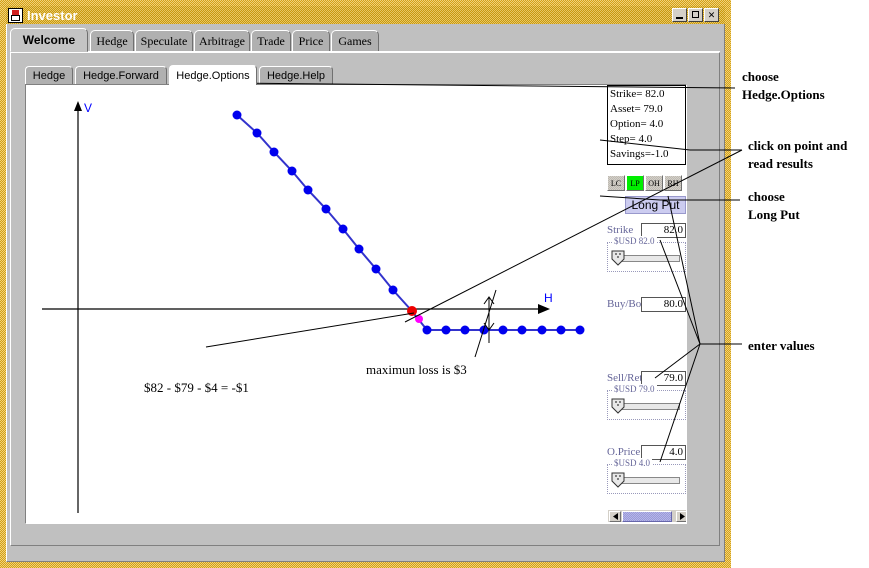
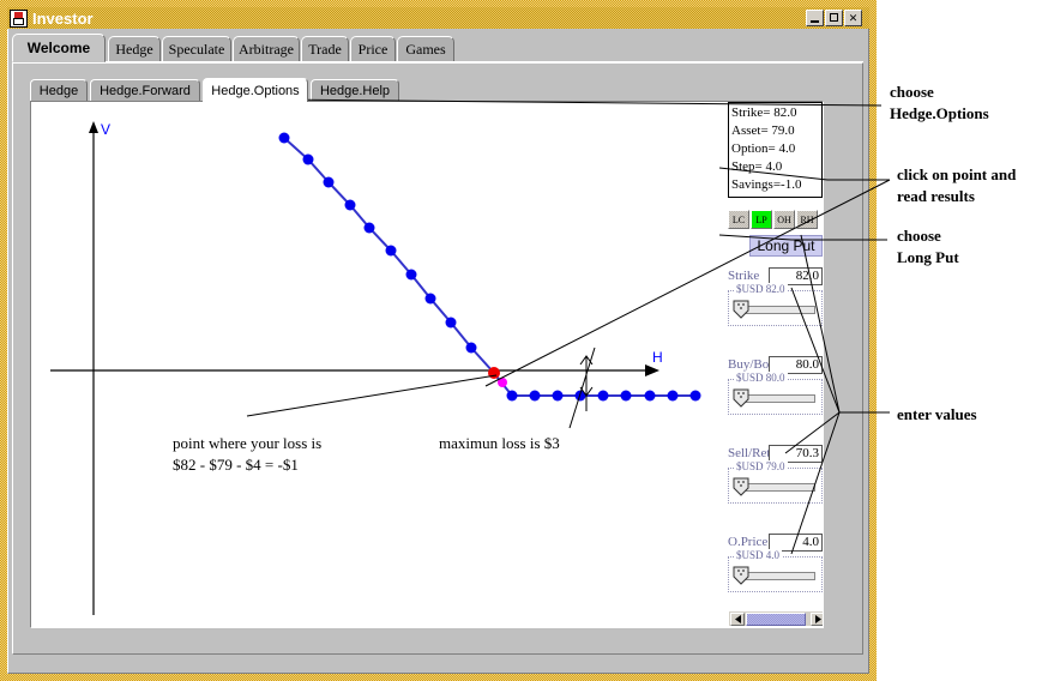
  Investor
  ✕
  Welcome
  Hedge
  Speculate
  Arbitrage
  Trade
  Price
  Games
  Hedge
  Hedge.Forward
  Hedge.Options
  Hedge.Help
  V
  H
+ point where your loss is
  $82 - $79 - $4 = -$1
  maximun loss is $3
  Strike= 82.0
  Asset= 79.0
  Option= 4.0
  Step= 4.0
  Savings=-1.0
  LC
  LP
  OH
  RH
  ong Put
  Strike
  82.0
  $USD 82.0
  Buy/Bo
  80.0
+ $USD 80.0
  Sell/Re
- 79.0
+ 70.3
  $USD 79.0
  O.Price
  4.0
  $USD 4.0
  choose
  Hedge.Options
  click on point and
  read results
  choose
  Long Put
  enter values
